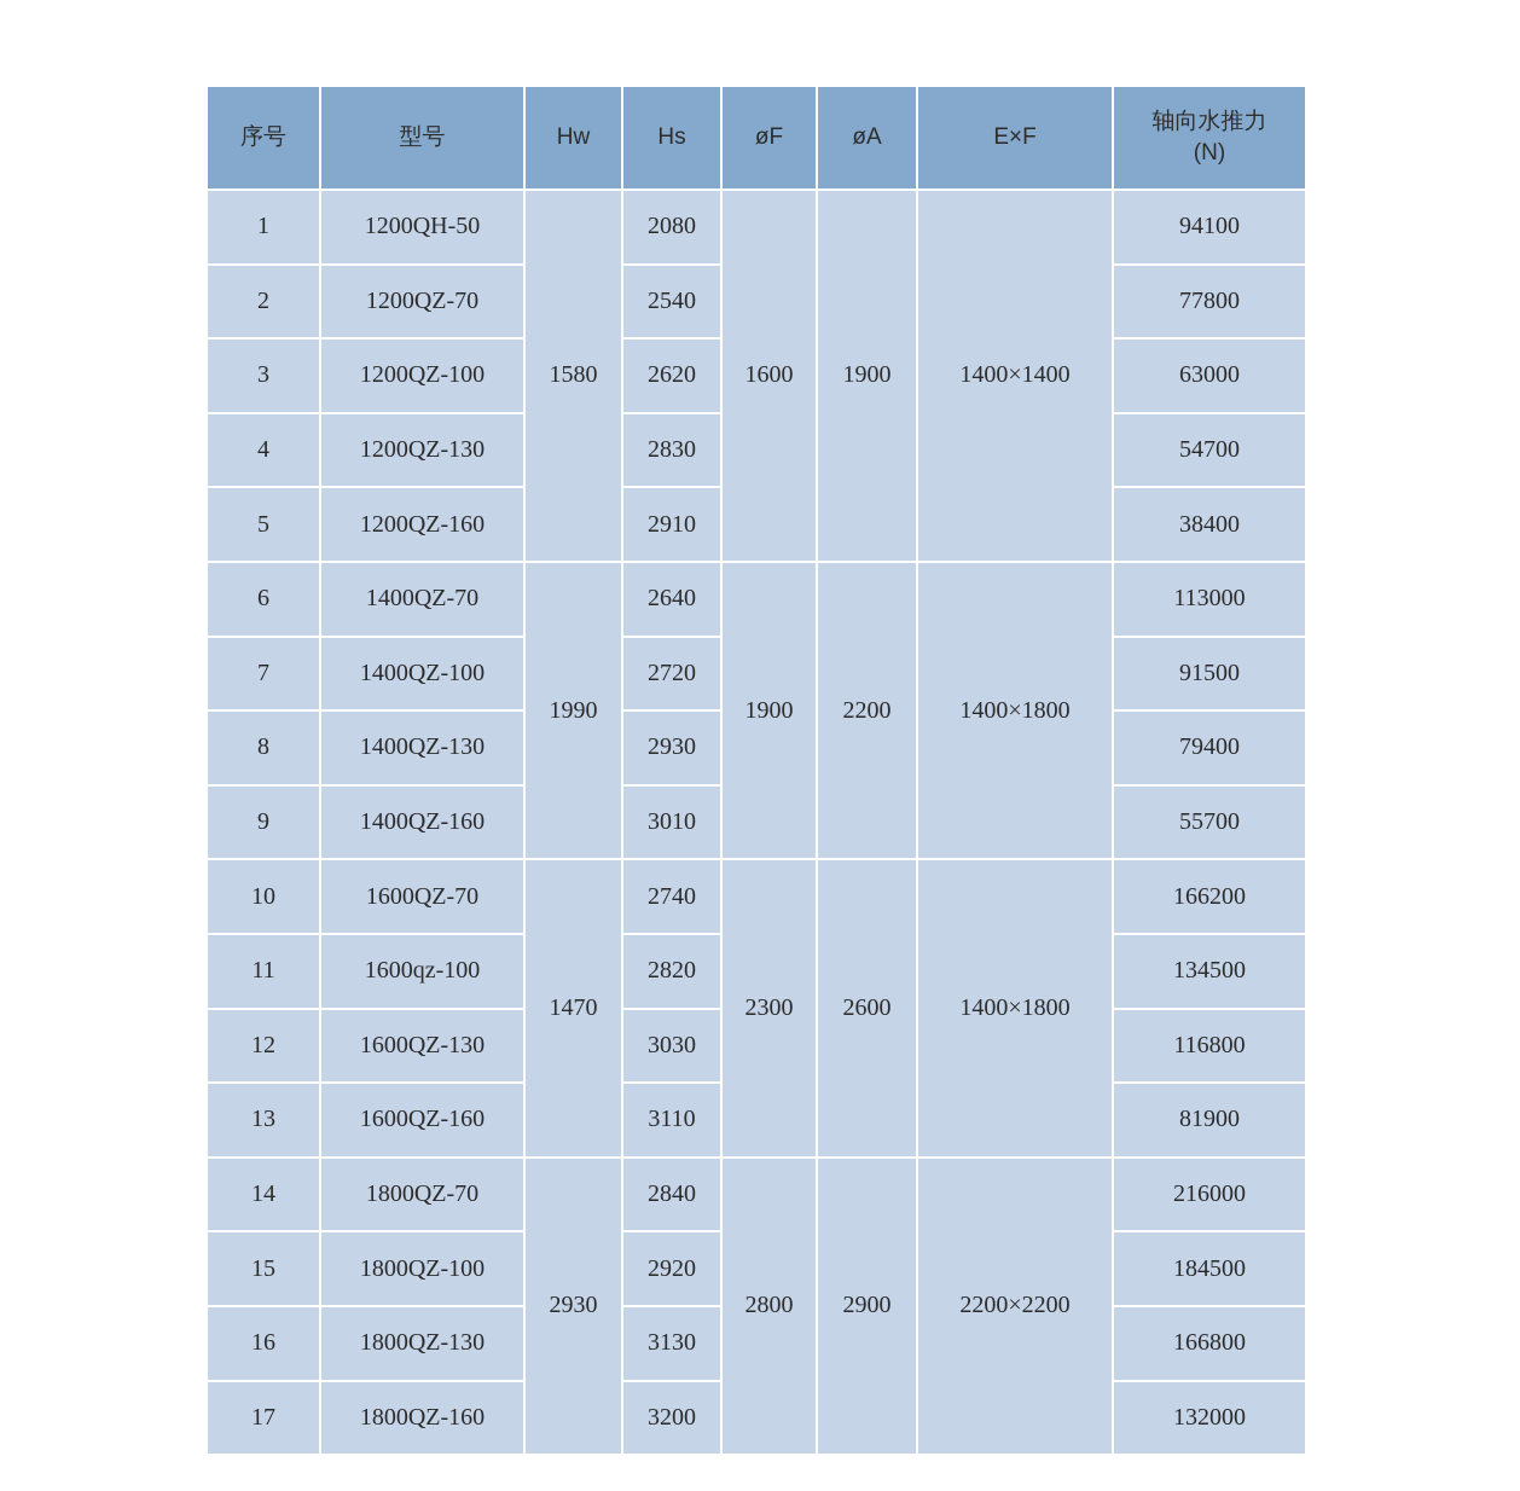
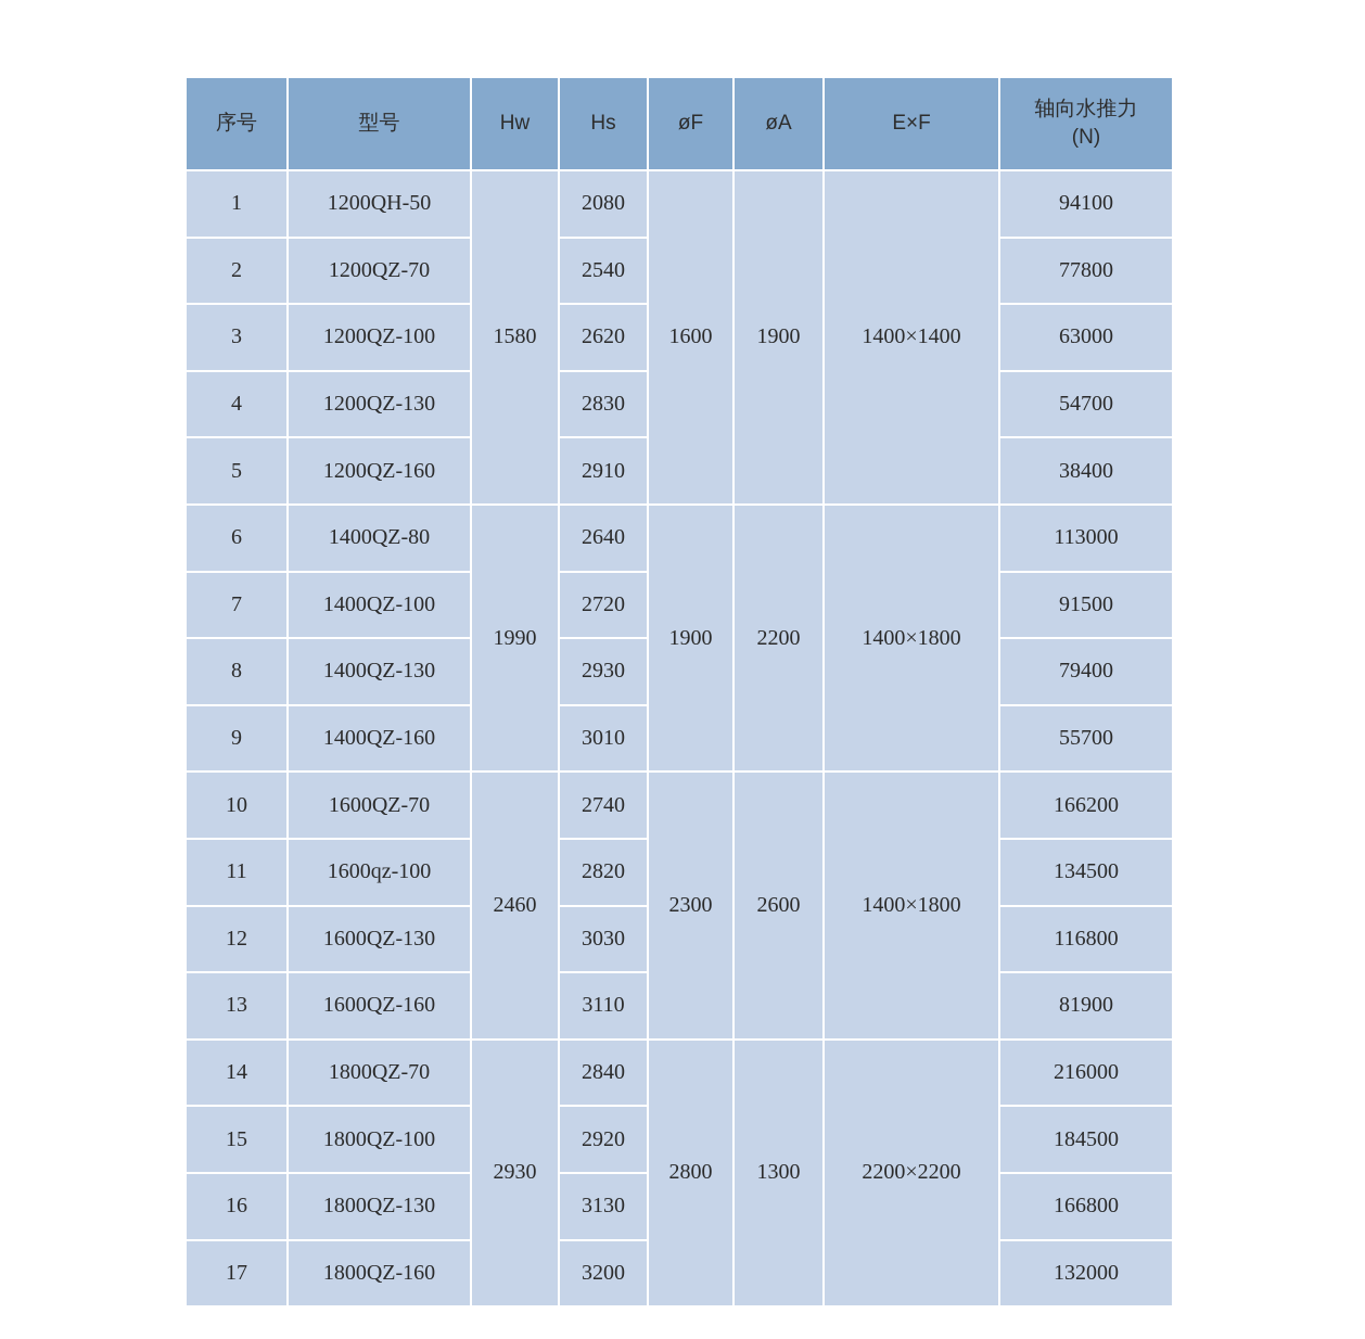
  序号	型号	Hw	Hs	øF	øA	E×F	轴向水推力 (N)
  1	1200QH-50	1580	2080	1600	1900	1400×1400	94100
  2	1200QZ-70	2540	77800
  3	1200QZ-100	2620	63000
  4	1200QZ-130	2830	54700
  5	1200QZ-160	2910	38400
- 6	1400QZ-70	1990	2640	1900	2200	1400×1800	113000
+ 6	1400QZ-80	1990	2640	1900	2200	1400×1800	113000
  7	1400QZ-100	2720	91500
  8	1400QZ-130	2930	79400
  9	1400QZ-160	3010	55700
- 10	1600QZ-70	1470	2740	2300	2600	1400×1800	166200
+ 10	1600QZ-70	2460	2740	2300	2600	1400×1800	166200
  11	1600qz-100	2820	134500
  12	1600QZ-130	3030	116800
  13	1600QZ-160	3110	81900
- 14	1800QZ-70	2930	2840	2800	2900	2200×2200	216000
+ 14	1800QZ-70	2930	2840	2800	1300	2200×2200	216000
  15	1800QZ-100	2920	184500
  16	1800QZ-130	3130	166800
  17	1800QZ-160	3200	132000
